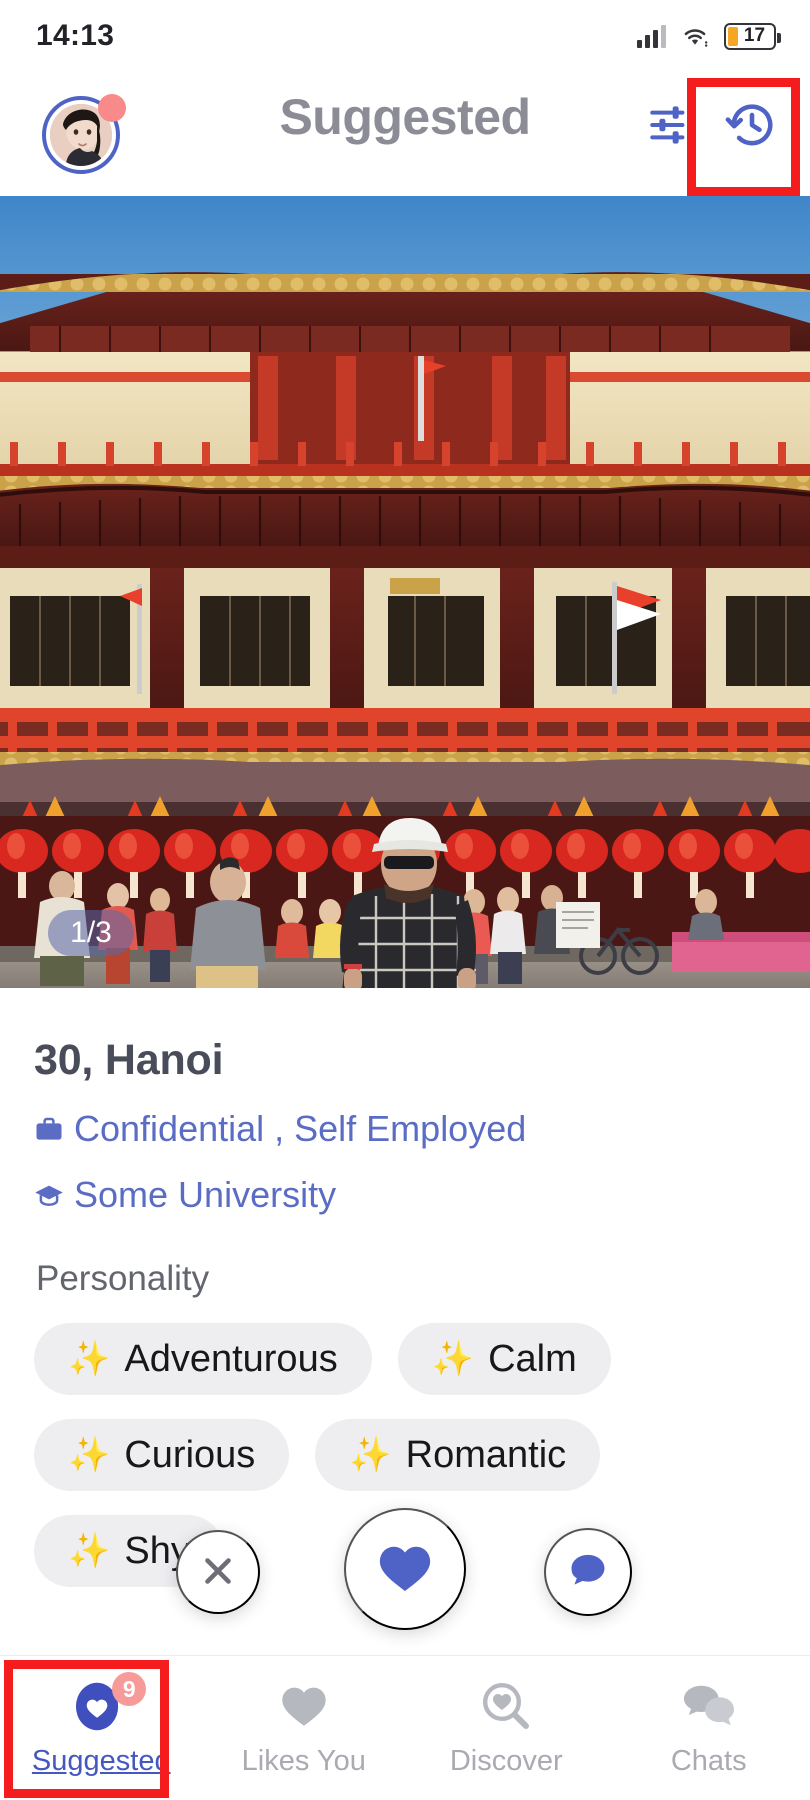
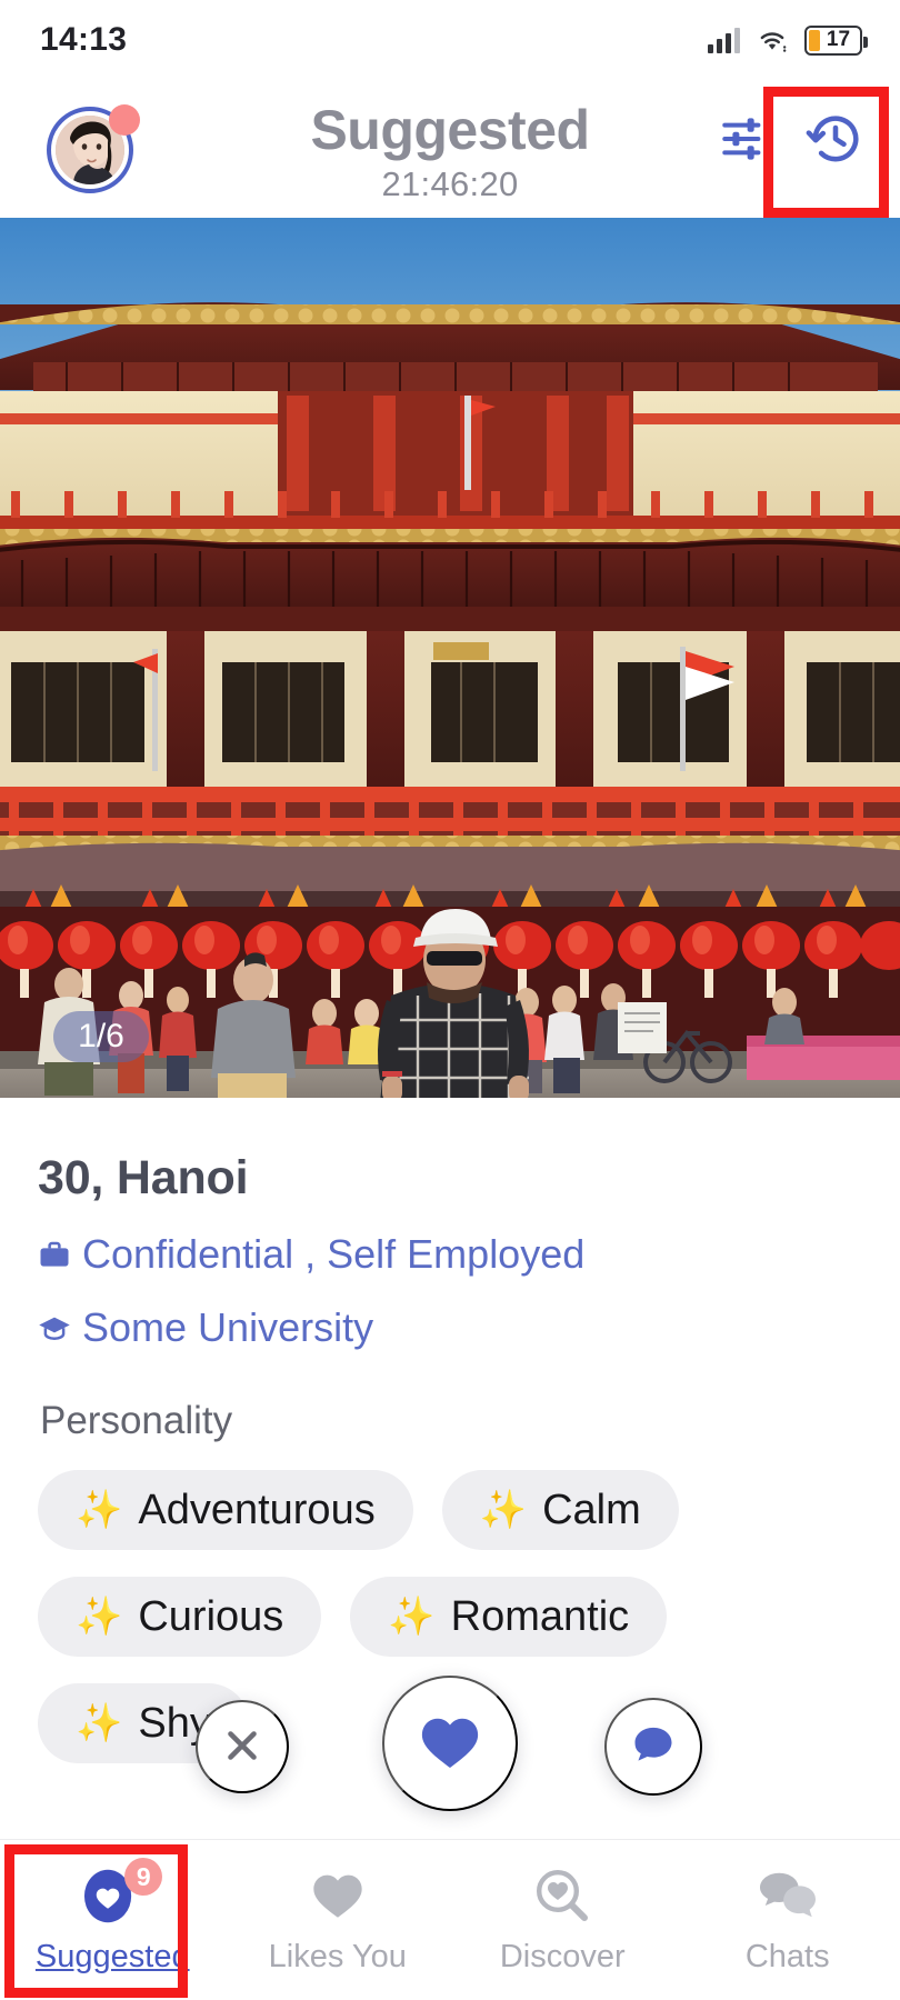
  14:13
  17
  Suggested
+ 21:46:20
- 1/3
+ 1/6
  30, Hanoi
  Confidential , Self Employed
  Some University
  Personality
  ✨
  Adventurous
  ✨
  Calm
  ✨
  Curious
  ✨
  Romantic
  ✨
  9
  Suggested
  Likes You
  Discover
  Chats
